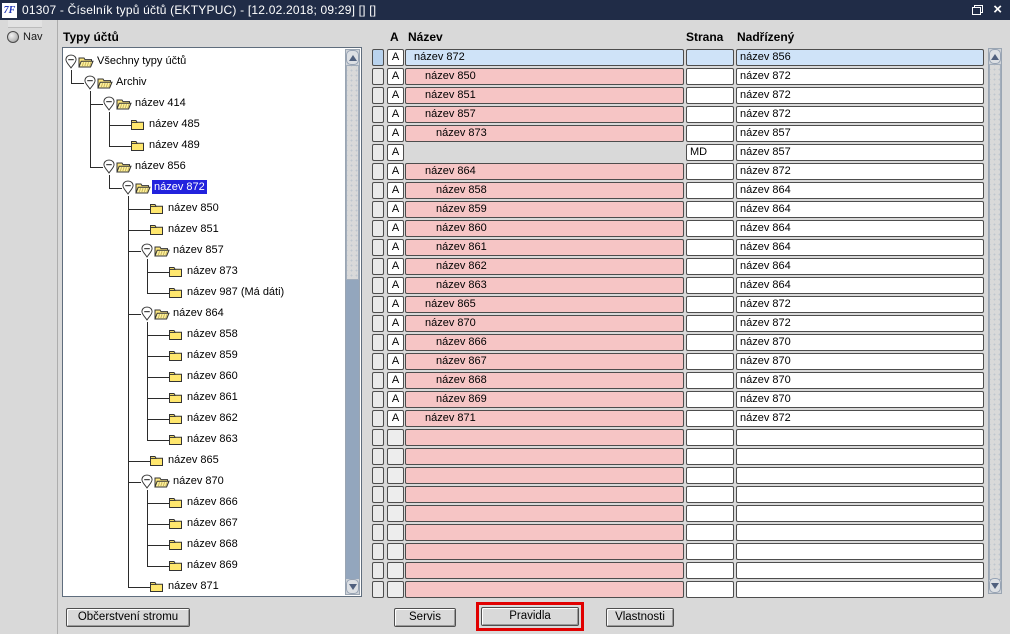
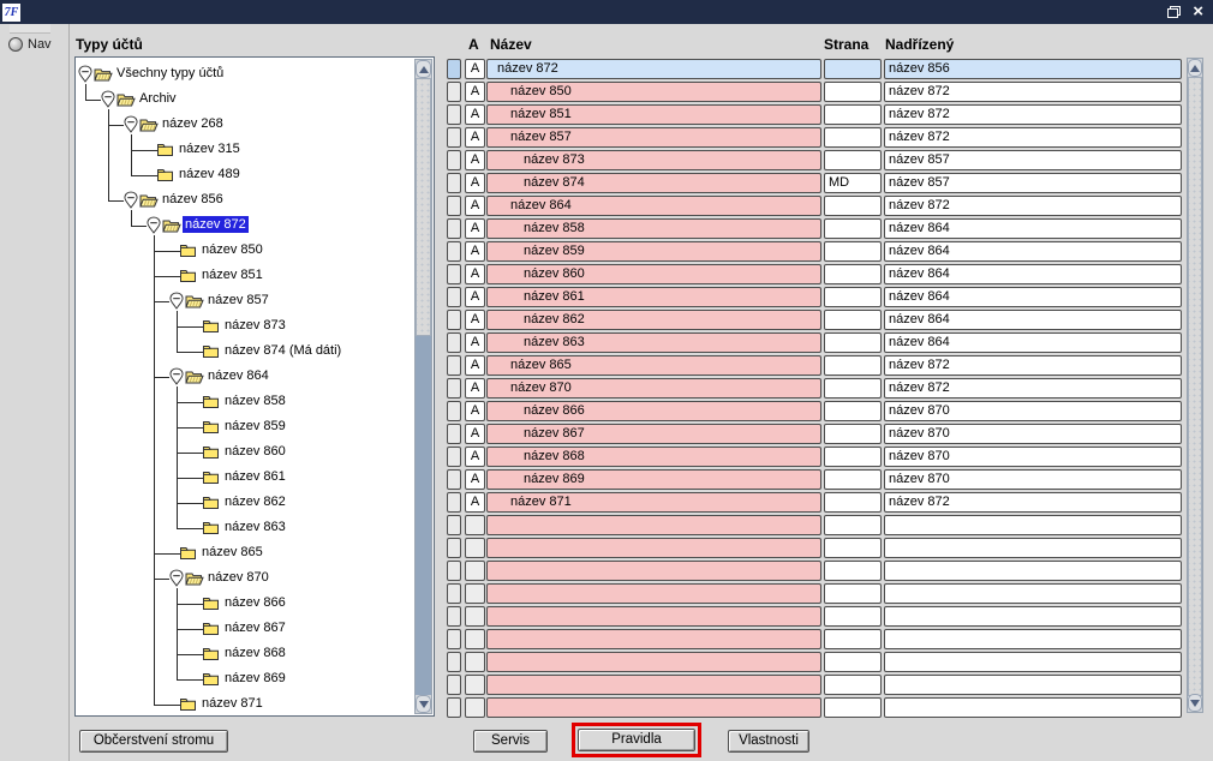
  7F
- 01307 - Číselník typů účtů (EKTYPUC) - [12.02.2018; 09:29] [] []
  ×
  Nav
  Typy účtů
  Všechny typy účtů
  Archiv
- název 414
+ název 268
- název 485
+ název 315
  název 489
  název 856
  název 872
  název 850
  název 851
  název 857
  název 873
- název 987 (Má dáti)
+ název 874 (Má dáti)
  název 864
  název 858
  název 859
  název 860
  název 861
  název 862
  název 863
  název 865
  název 870
  název 866
  název 867
  název 868
  název 869
  název 871
  Občerstvení stromu
  A
  Název
  Strana
  Nadřízený
  A
  název 872
  název 856
  A
  název 850
  název 872
  A
  název 851
  název 872
  A
  název 857
  název 872
  A
  název 873
  název 857
  A
+ název 874
  MD
  název 857
  A
  název 864
  název 872
  A
  název 858
  název 864
  A
  název 859
  název 864
  A
  název 860
  název 864
  A
  název 861
  název 864
  A
  název 862
  název 864
  A
  název 863
  název 864
  A
  název 865
  název 872
  A
  název 870
  název 872
  A
  název 866
  název 870
  A
  název 867
  název 870
  A
  název 868
  název 870
  A
  název 869
  název 870
  A
  název 871
  název 872
  Servis
  Vlastnosti
